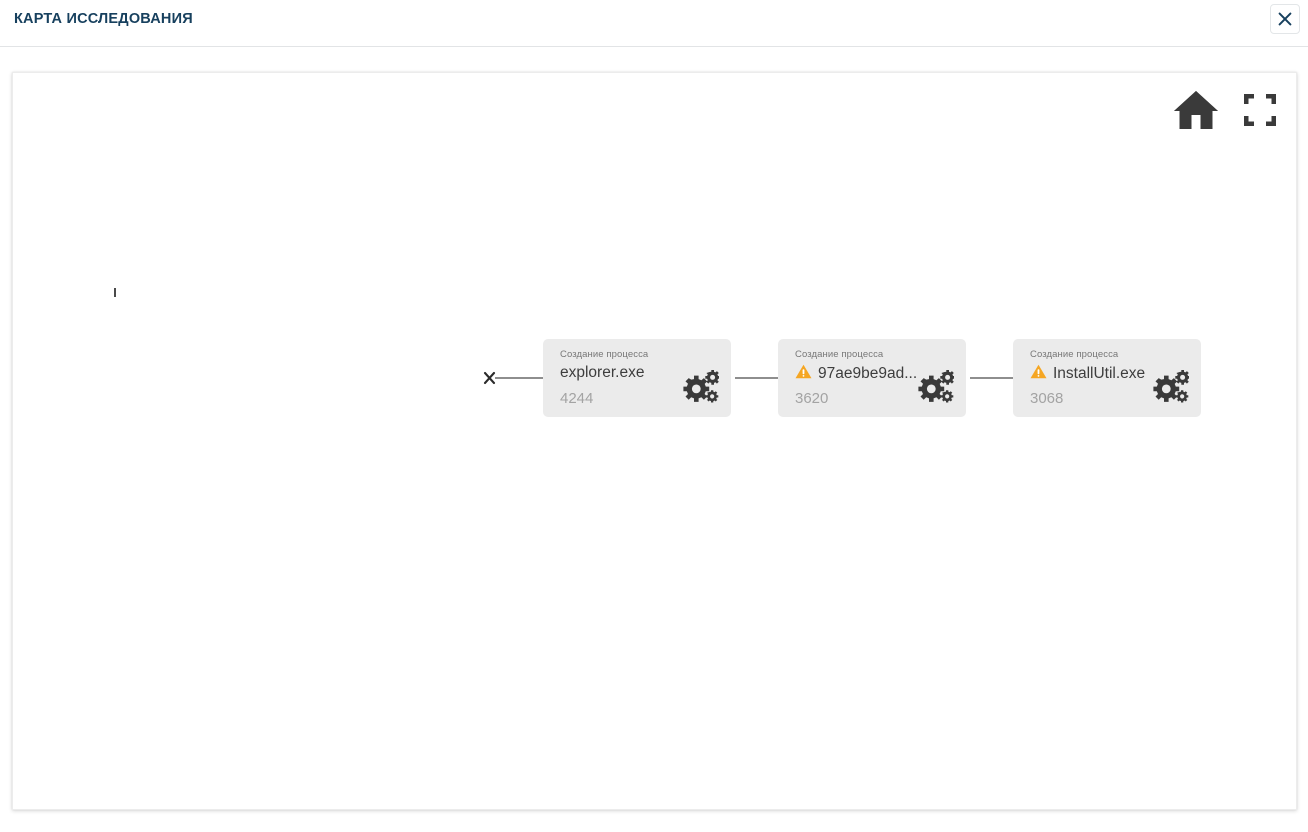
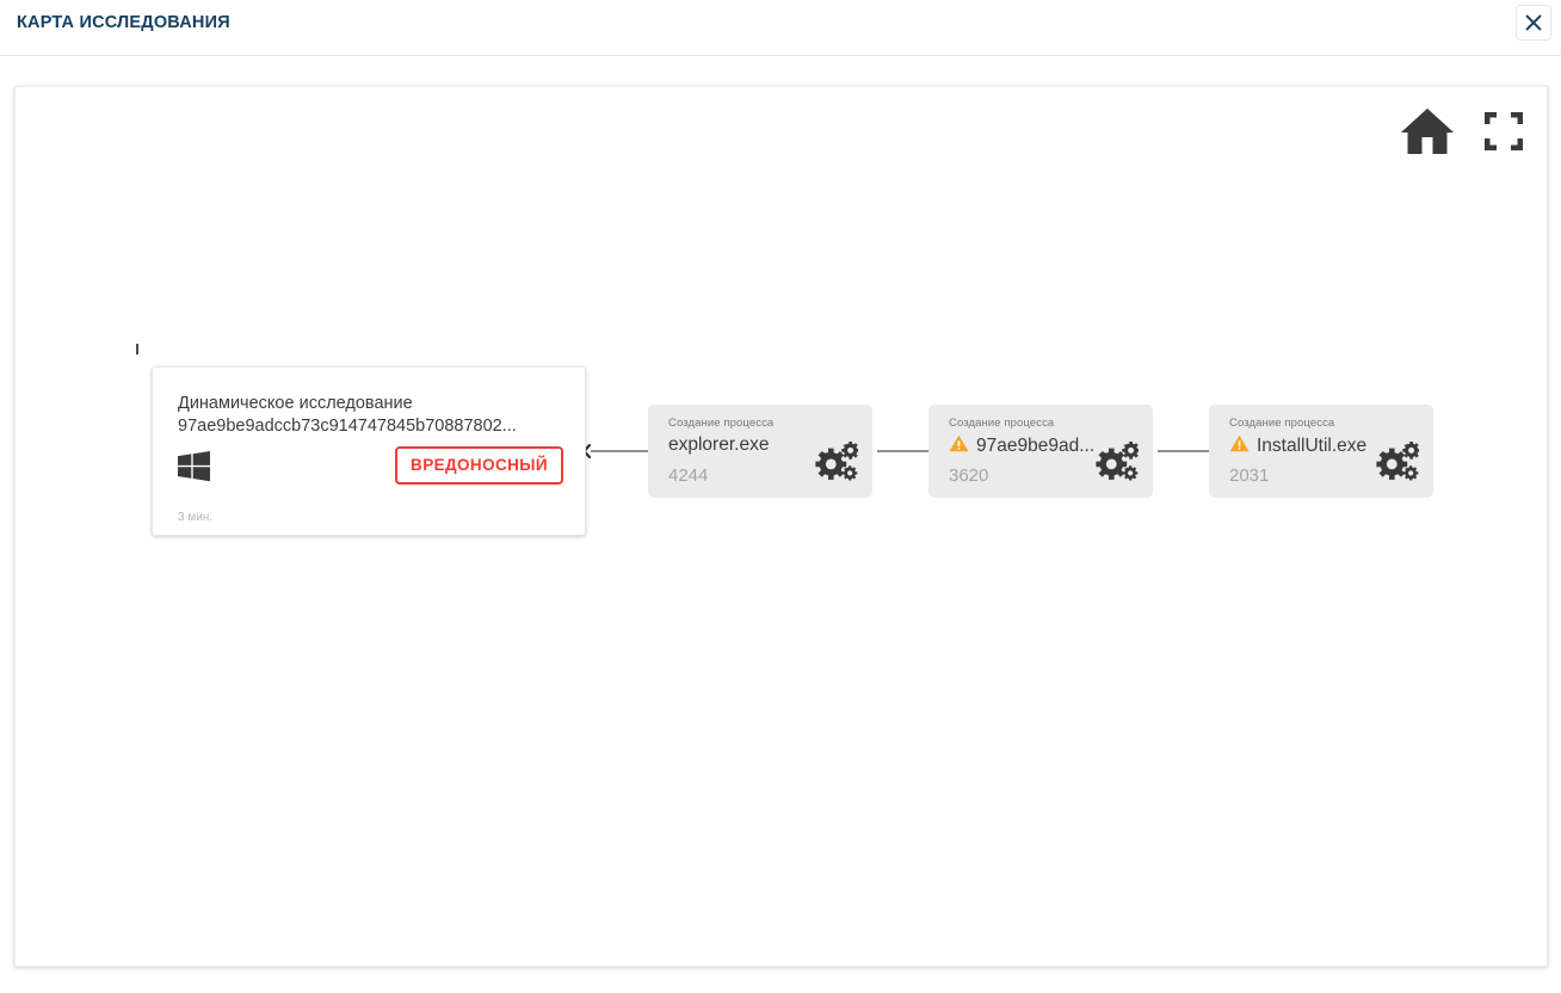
  КАРТА ИССЛЕДОВАНИЯ
+ Динамическое исследование
+ 97ae9be9adccb73c914747845b70887802...
+ ВРЕДОНОСНЫЙ
+ 3 мин.
  Создание процесса
  explorer.exe
  4244
  Создание процесса
  97ae9be9ad...
  3620
  Создание процесса
  InstallUtil.exe
- 3068
+ 2031
